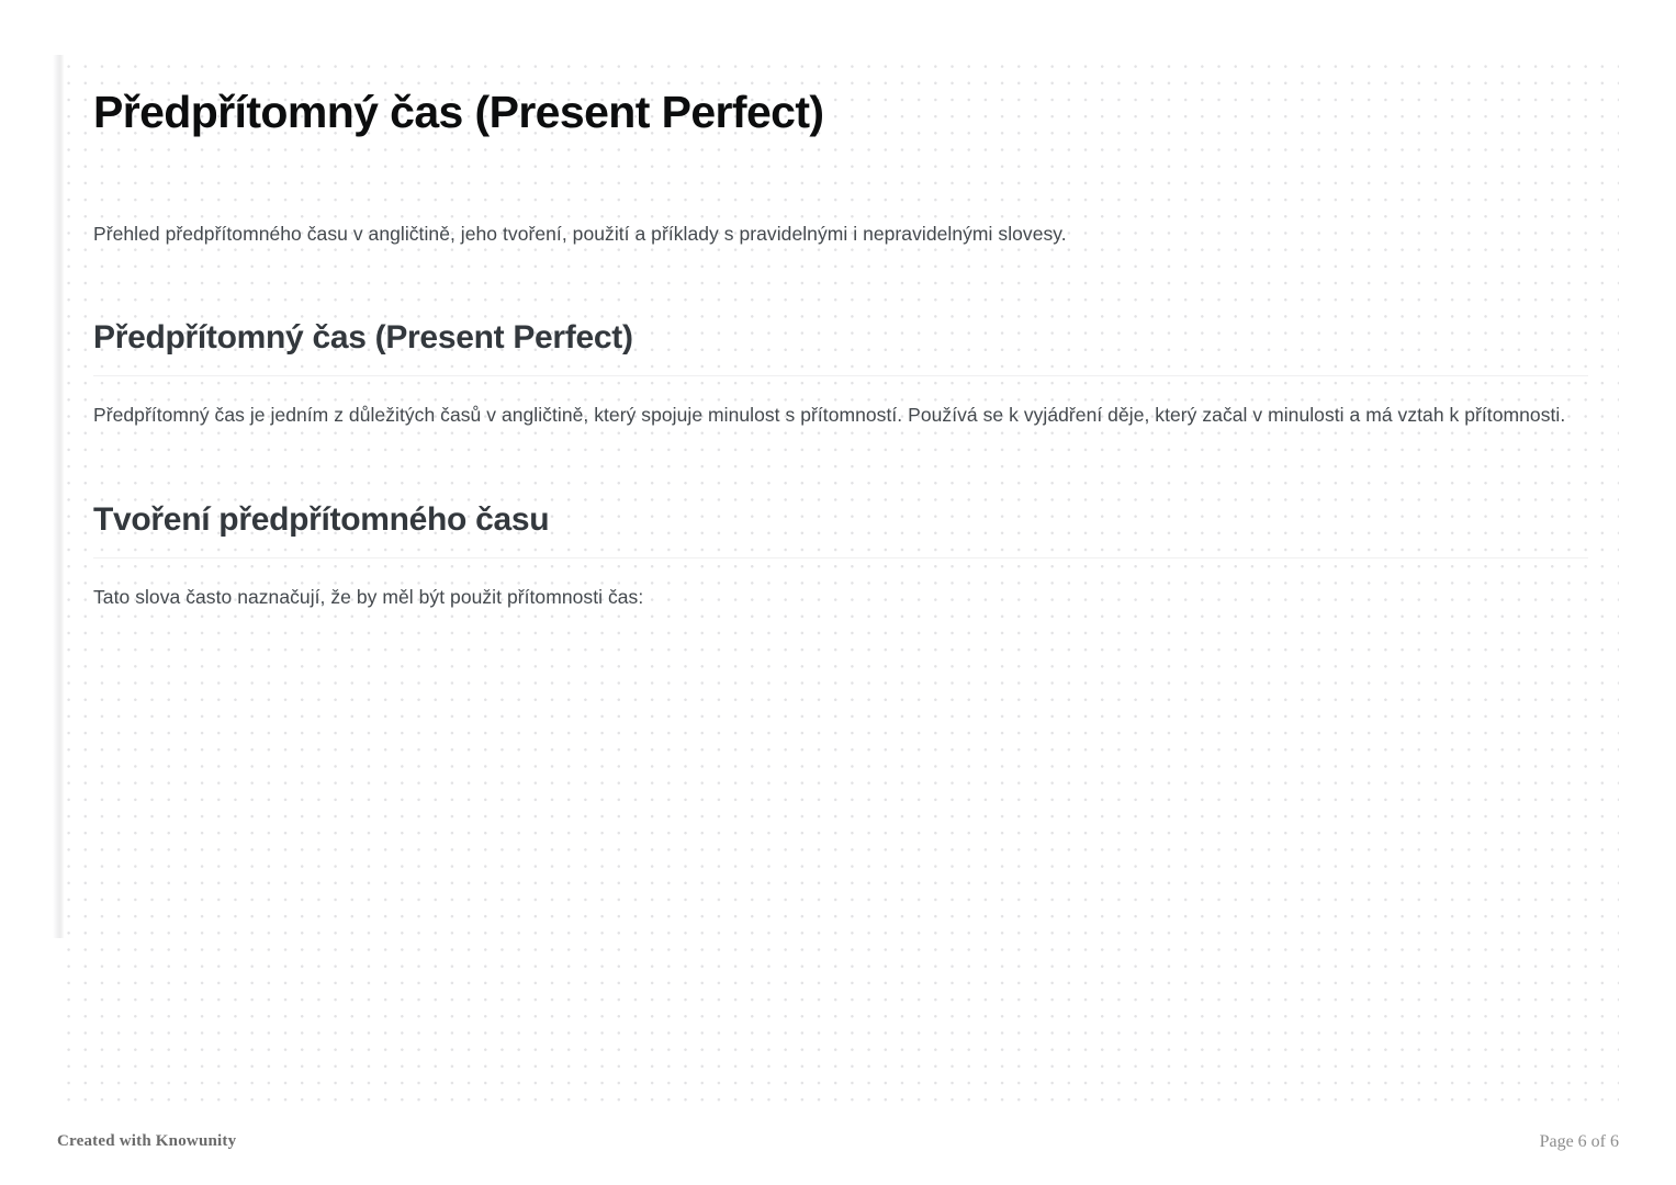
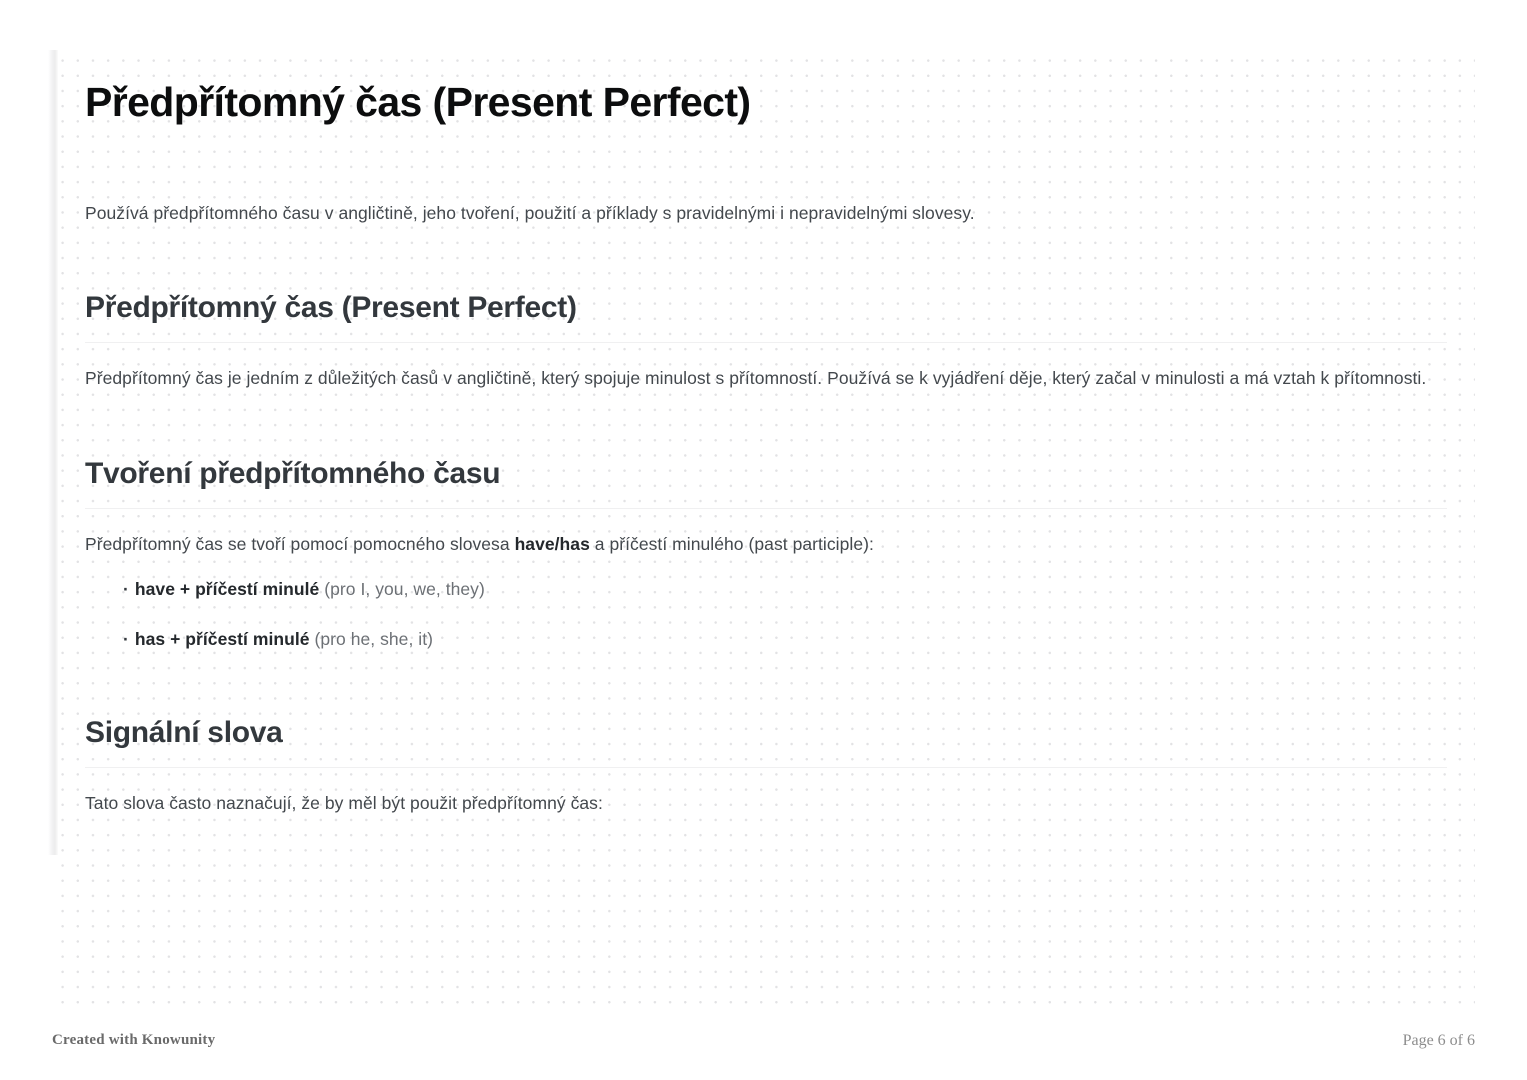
  Předpřítomný čas (Present Perfect)
- Přehled předpřítomného času v angličtině, jeho tvoření, použití a příklady s pravidelnými i nepravidelnými slovesy.
+ Používá předpřítomného času v angličtině, jeho tvoření, použití a příklady s pravidelnými i nepravidelnými slovesy.
  Předpřítomný čas (Present Perfect)
  Předpřítomný čas je jedním z důležitých časů v angličtině, který spojuje minulost s přítomností. Používá se k vyjádření děje, který začal v minulosti a má vztah k přítomnosti.
  Tvoření předpřítomného času
+ Předpřítomný čas se tvoří pomocí pomocného slovesa have/has a příčestí minulého (past participle):
+ · have + příčestí minulé (pro I, you, we, they)
+ · has + příčestí minulé (pro he, she, it)
+ Signální slova
- Tato slova často naznačují, že by měl být použit přítomnosti čas:
+ Tato slova často naznačují, že by měl být použit předpřítomný čas:
  Created with Knowunity
  Page 6 of 6
